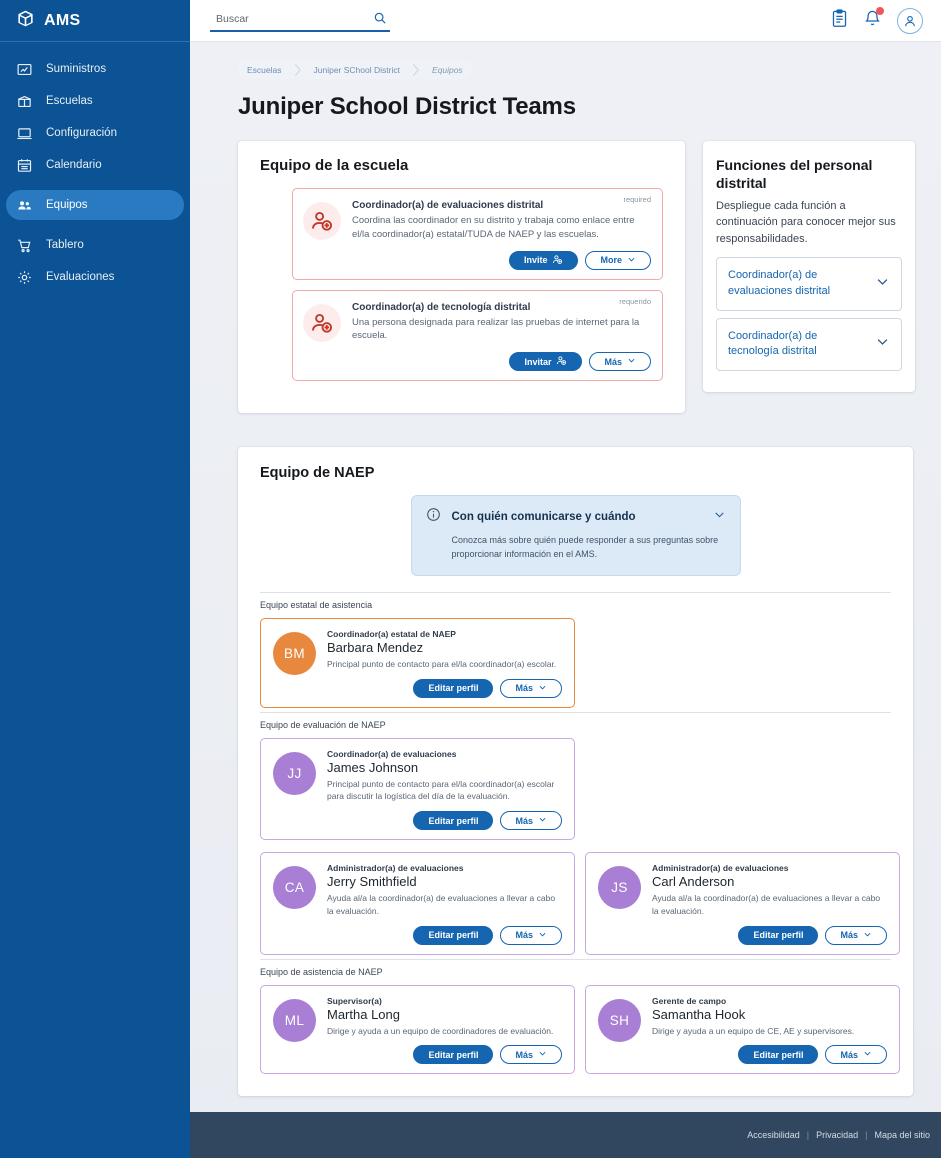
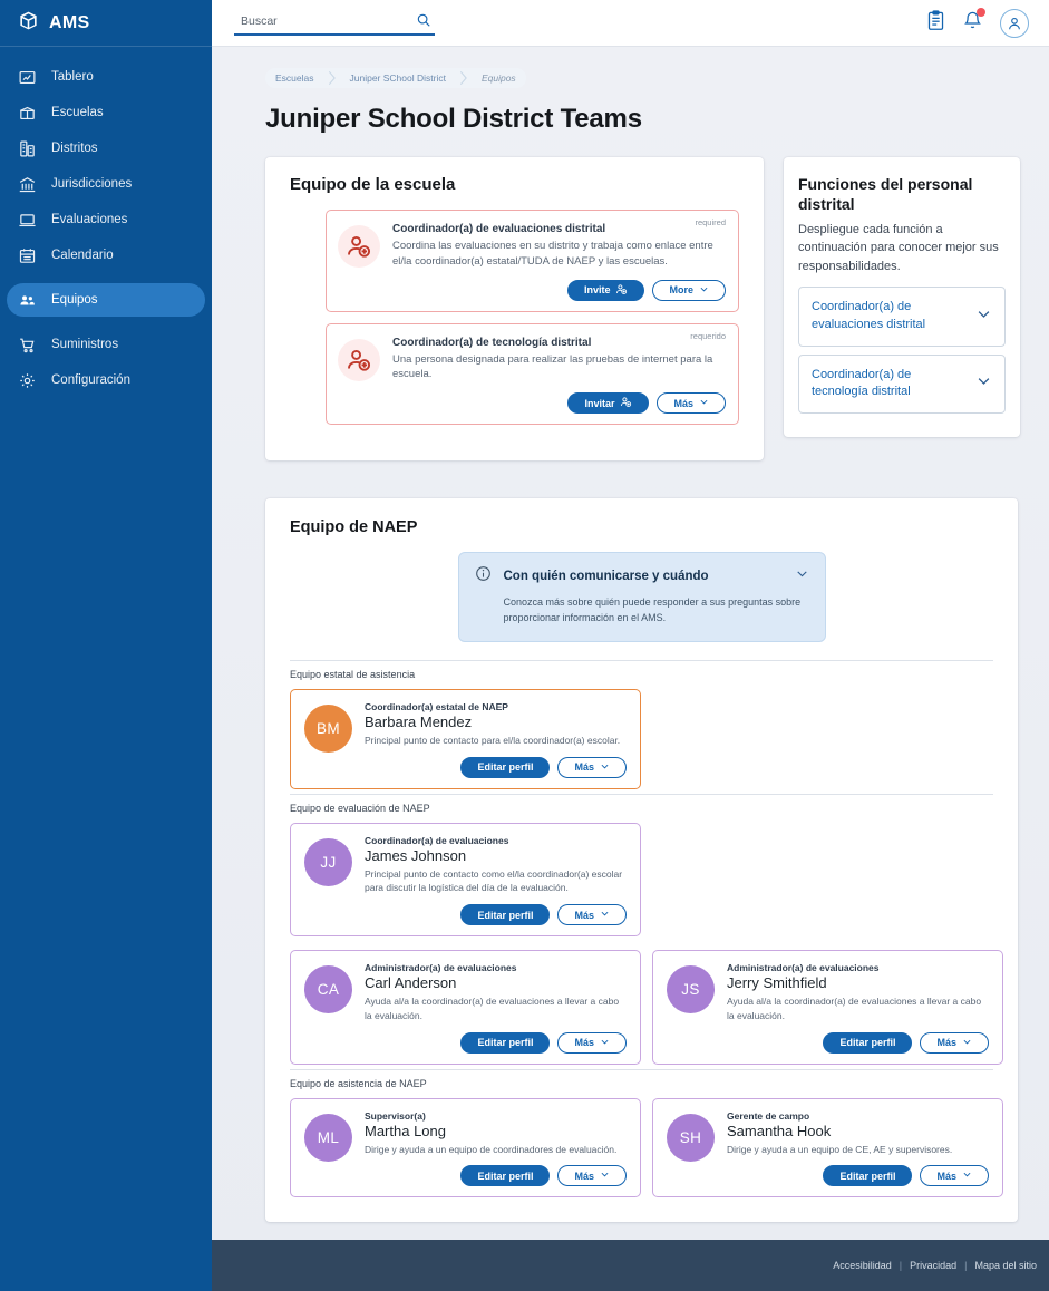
  AMS
- Suministros
+ Tablero
  Escuelas
+ Distritos
+ Jurisdicciones
- Configuración
+ Evaluaciones
  Calendario
  Equipos
- Tablero
+ Suministros
- Evaluaciones
+ Configuración
  Buscar
  Escuelas
  Juniper SChool District
  Equipos
  Juniper School District Teams
  Equipo de la escuela
  required
  Coordinador(a) de evaluaciones distrital
- Coordina las coordinador en su distrito y trabaja como enlace entre el/la coordinador(a) estatal/TUDA de NAEP y las escuelas.
+ Coordina las evaluaciones en su distrito y trabaja como enlace entre el/la coordinador(a) estatal/TUDA de NAEP y las escuelas.
  Invite
  More
  requerido
  Coordinador(a) de tecnología distrital
  Una persona designada para realizar las pruebas de internet para la escuela.
  Invitar
  Más
  Funciones del personal distrital
  Despliegue cada función a continuación para conocer mejor sus responsabilidades.
  Coordinador(a) de evaluaciones distrital
  Coordinador(a) de tecnología distrital
  Equipo de NAEP
  Con quién comunicarse y cuándo
  Conozca más sobre quién puede responder a sus preguntas sobre proporcionar información en el AMS.
  Equipo estatal de asistencia
  BM
  Coordinador(a) estatal de NAEP
  Barbara Mendez
  Principal punto de contacto para el/la coordinador(a) escolar.
  Editar perfil
  Más
  Equipo de evaluación de NAEP
  JJ
  Coordinador(a) de evaluaciones
  James Johnson
- Principal punto de contacto para el/la coordinador(a) escolar para discutir la logística del día de la evaluación.
+ Principal punto de contacto como el/la coordinador(a) escolar para discutir la logística del día de la evaluación.
  Editar perfil
  Más
  CA
  Administrador(a) de evaluaciones
- Jerry Smithfield
+ Carl Anderson
  Ayuda al/a la coordinador(a) de evaluaciones a llevar a cabo la evaluación.
  Editar perfil
  Más
  JS
  Administrador(a) de evaluaciones
- Carl Anderson
+ Jerry Smithfield
  Ayuda al/a la coordinador(a) de evaluaciones a llevar a cabo la evaluación.
  Editar perfil
  Más
  Equipo de asistencia de NAEP
  ML
  Supervisor(a)
  Martha Long
  Dirige y ayuda a un equipo de coordinadores de evaluación.
  Editar perfil
  Más
  SH
  Gerente de campo
  Samantha Hook
  Dirige y ayuda a un equipo de CE, AE y supervisores.
  Editar perfil
  Más
  Accesibilidad
  |
  Privacidad
  |
  Mapa del sitio
